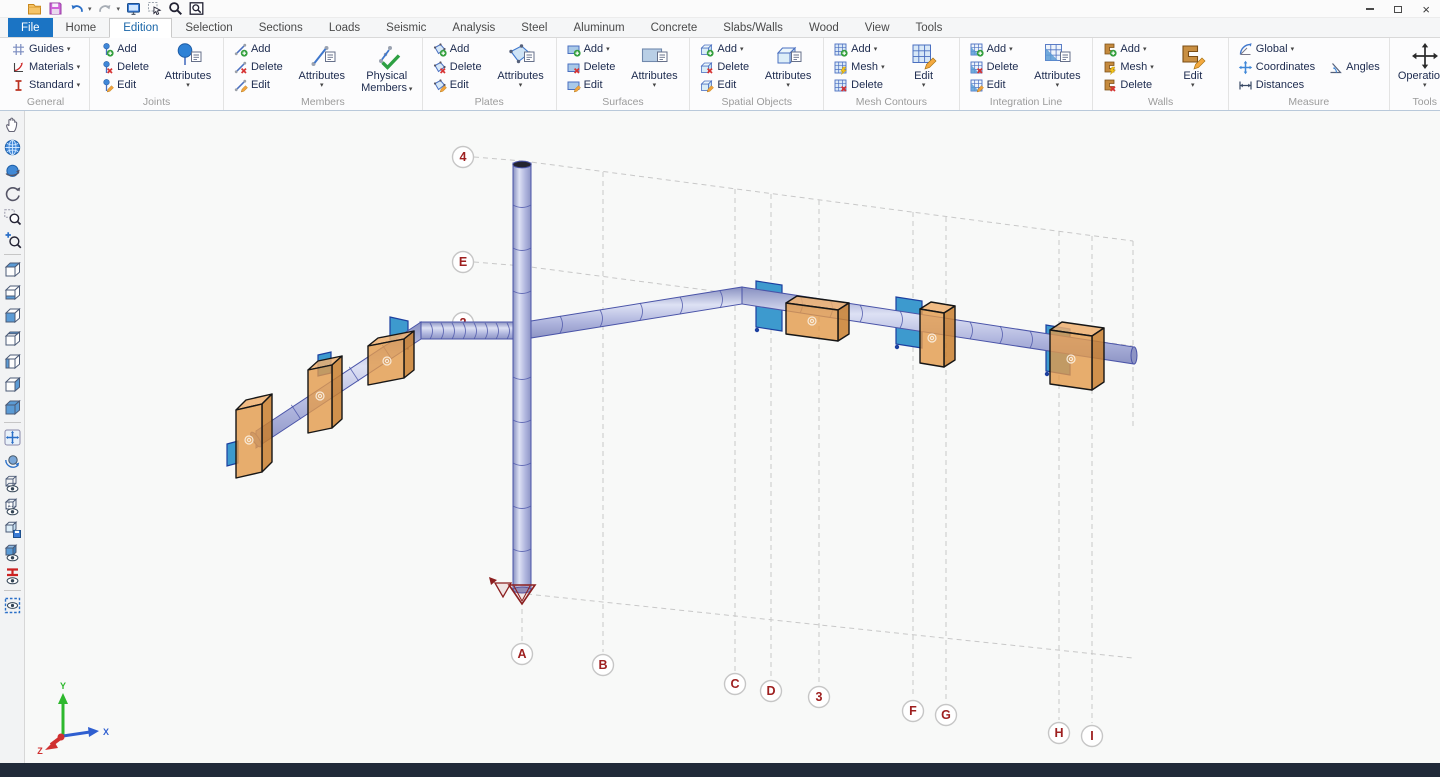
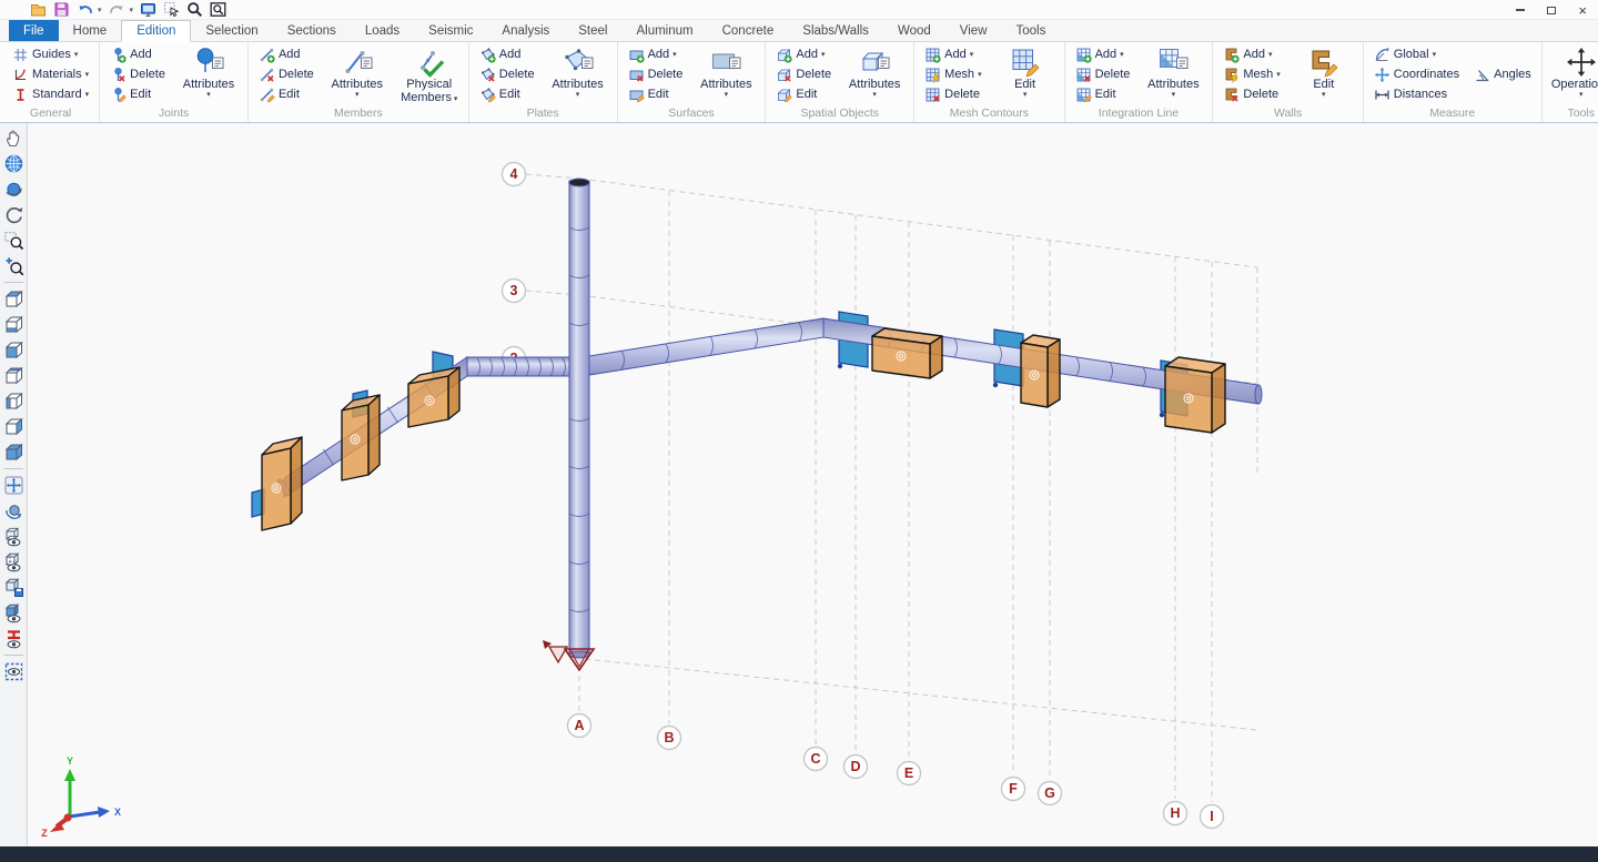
  ×
  File
  Home
  Edition
  Selection
  Sections
  Loads
  Seismic
  Analysis
  Steel
  Aluminum
  Concrete
  Slabs/Walls
  Wood
  View
  Tools
  Guides
  Materials
  Standard
  General
  Add
  Delete
  Edit
  Attributes
  Joints
  Add
  Delete
  Edit
  Attributes
  Physical Members
  Members
  Add
  Delete
  Edit
  Attributes
  Plates
  Add
  Delete
  Edit
  Attributes
  Surfaces
  Add
  Delete
  Edit
  Attributes
  Spatial Objects
  Add
  Mesh
  Delete
  Edit
  Mesh Contours
  Add
  Delete
  Edit
  Attributes
  Integration Line
  Add
  Mesh
  Delete
  Edit
  Walls
  Global
  Coordinates
  Distances
  Angles
  Measure
  Operatio
  Tools
  4
- E
+ 3
  A
  B
  C
  D
- 3
+ E
  F
  G
  H
  I
  Y
  X
  Z
